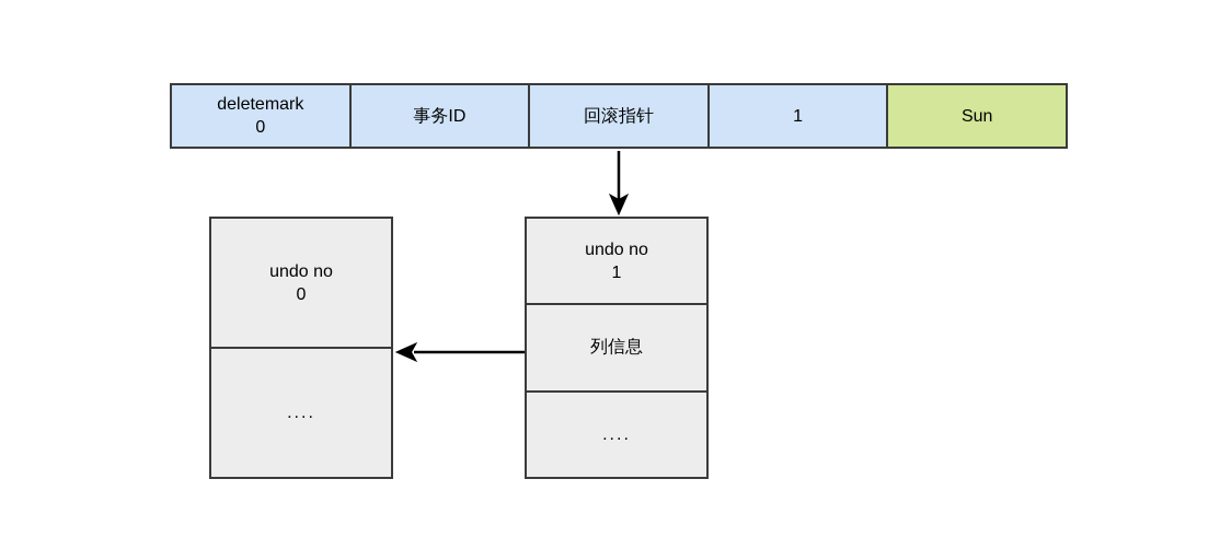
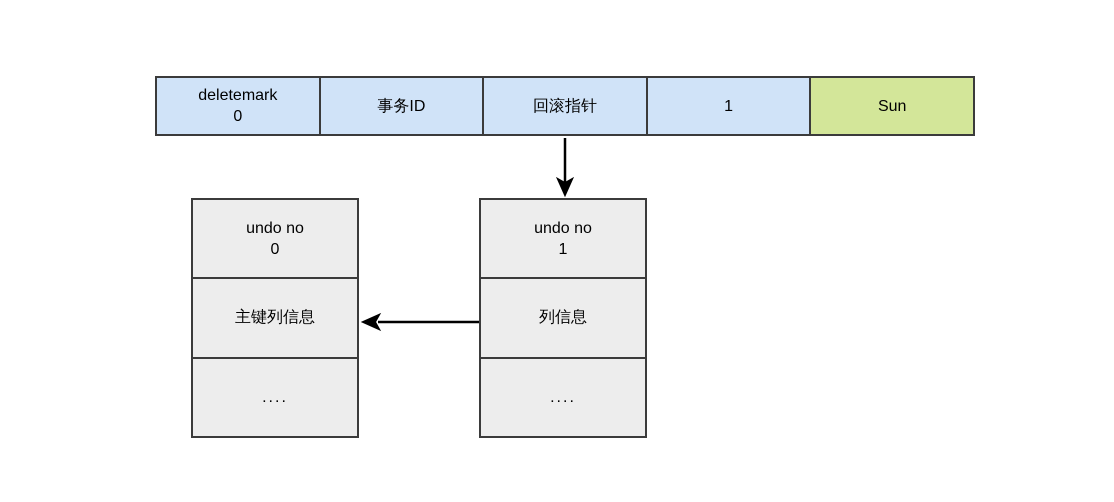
  deletemark
  0
  事务ID
  回滚指针
  1
  Sun
  undo no
  0
+ 主键列信息
  ....
  undo no
  1
  列信息
  ....
